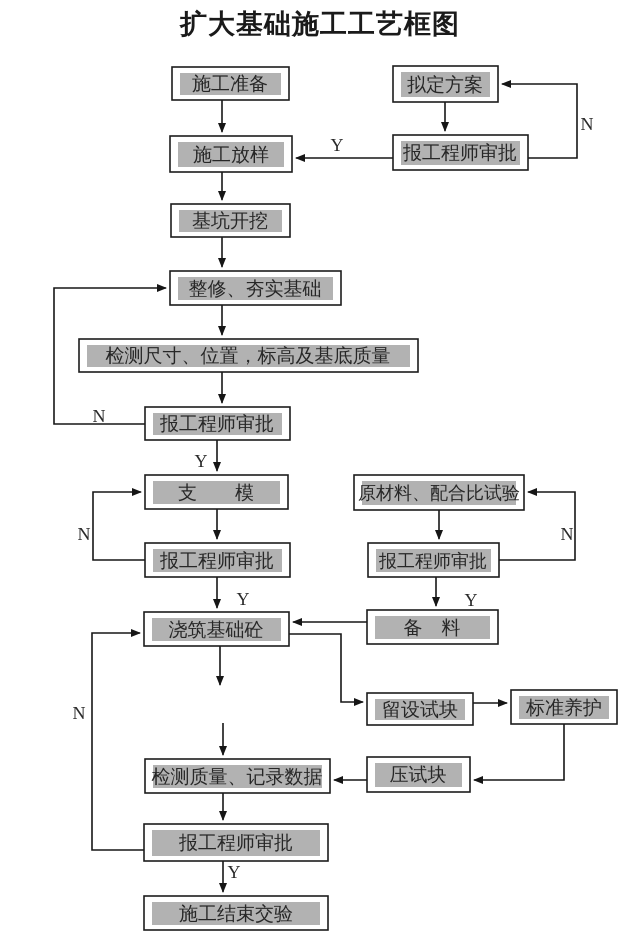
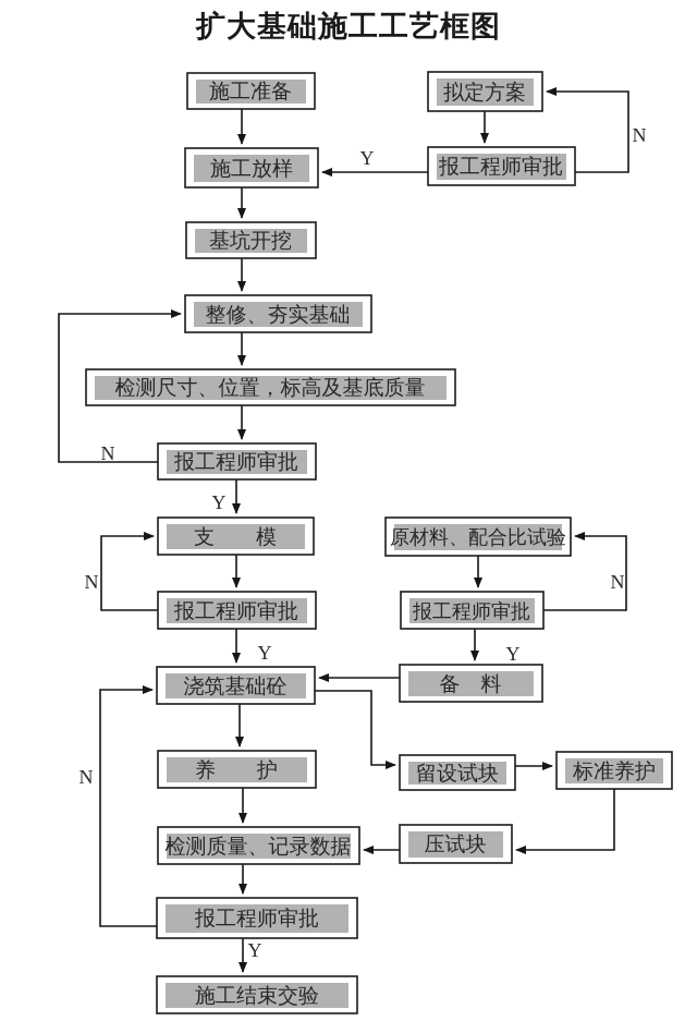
  扩大基础施工工艺框图
  施工准备
  拟定方案
  报工程师审批
  施工放样
  基坑开挖
  整修、夯实基础
  检测尺寸、位置，标高及基底质量
  报工程师审批
  支 模
  原材料、配合比试验
  报工程师审批
  报工程师审批
  浇筑基础砼
  备 料
+ 养 护
  留设试块
  标准养护
  检测质量、记录数据
  压试块
  报工程师审批
  施工结束交验
  Y
  N
  N
  Y
  N
  Y
  N
  Y
  N
  Y
